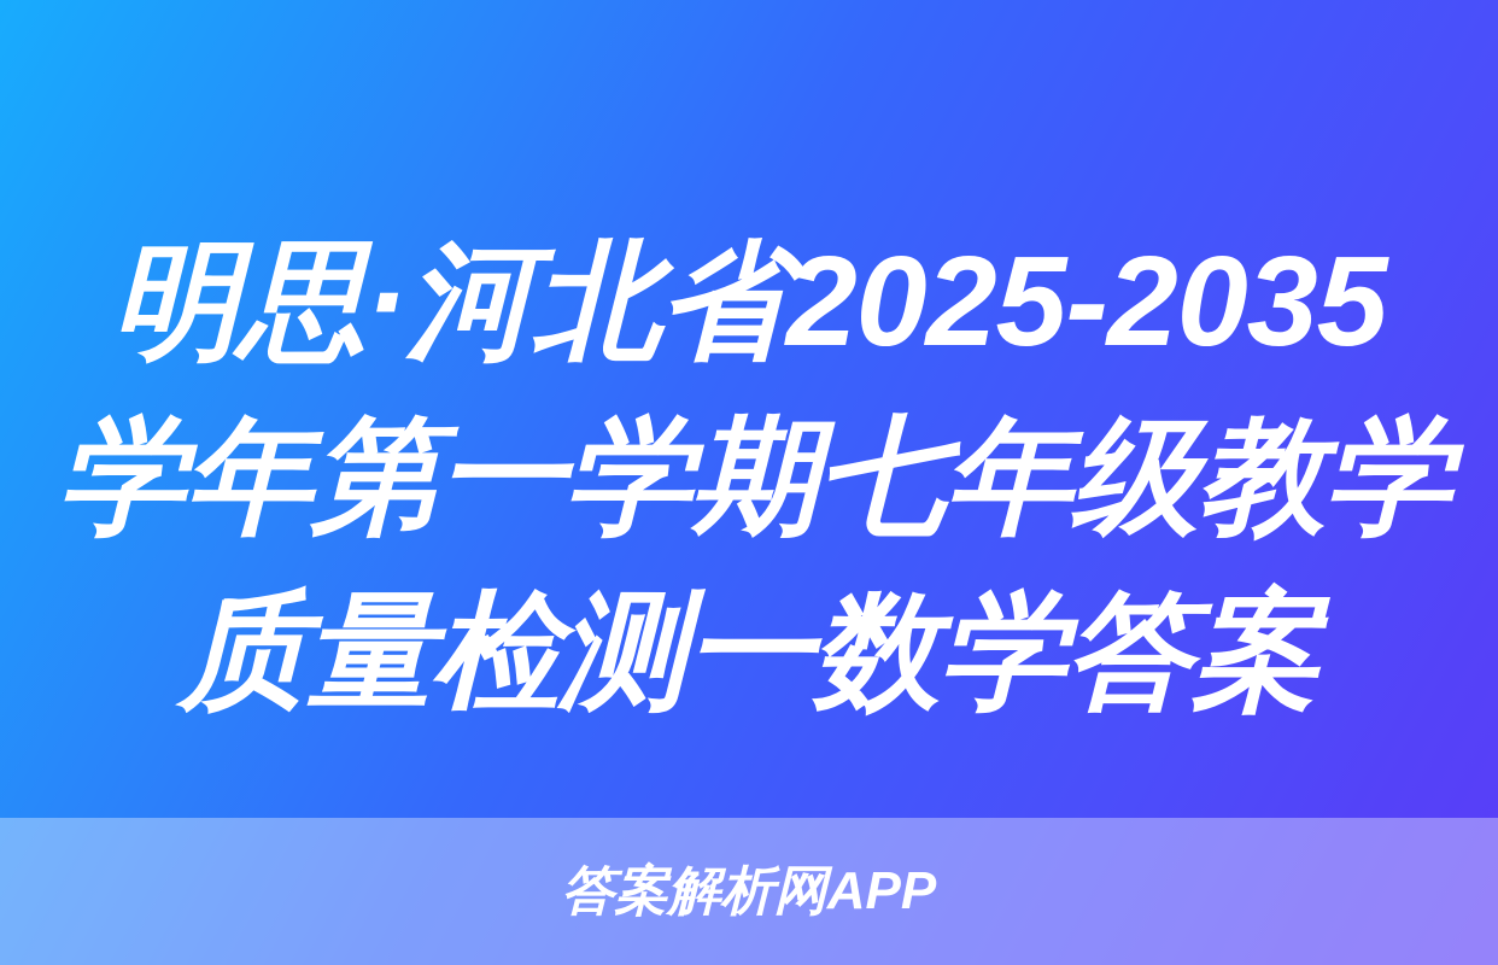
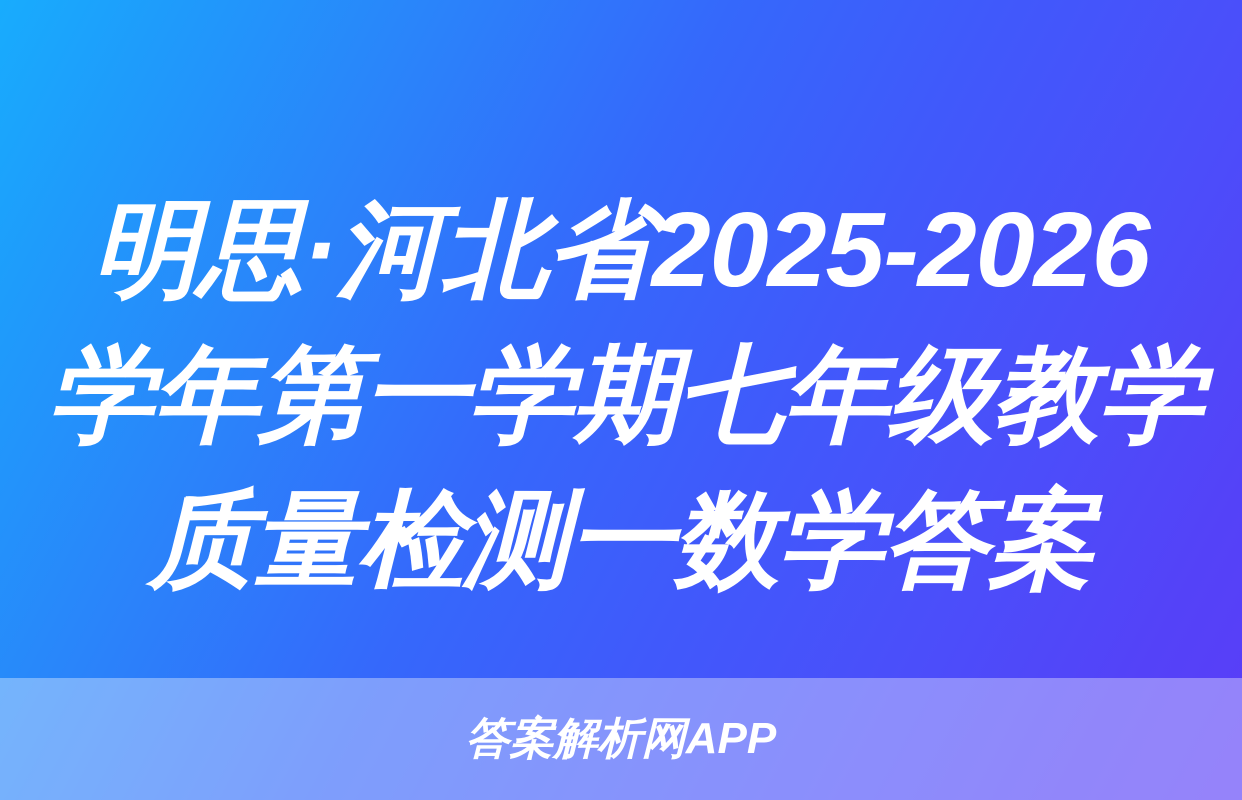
- 明思·河北省2025-2035
+ 明思·河北省2025-2026
  学年第一学期七年级教学
  质量检测一数学答案
  答案解析网APP
